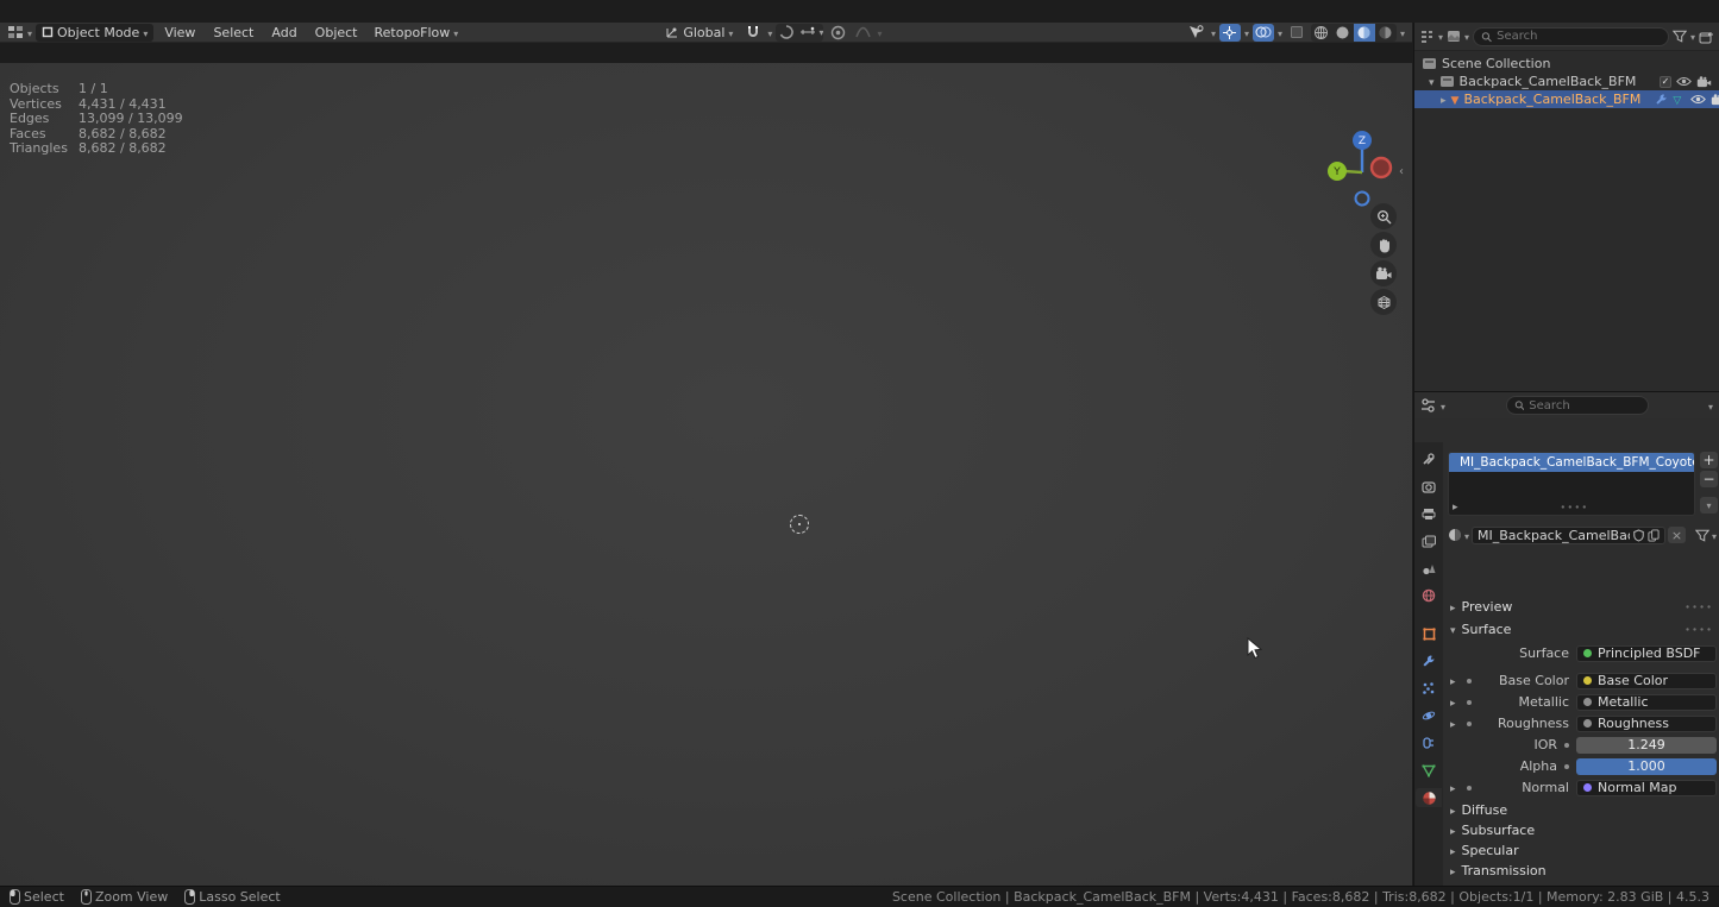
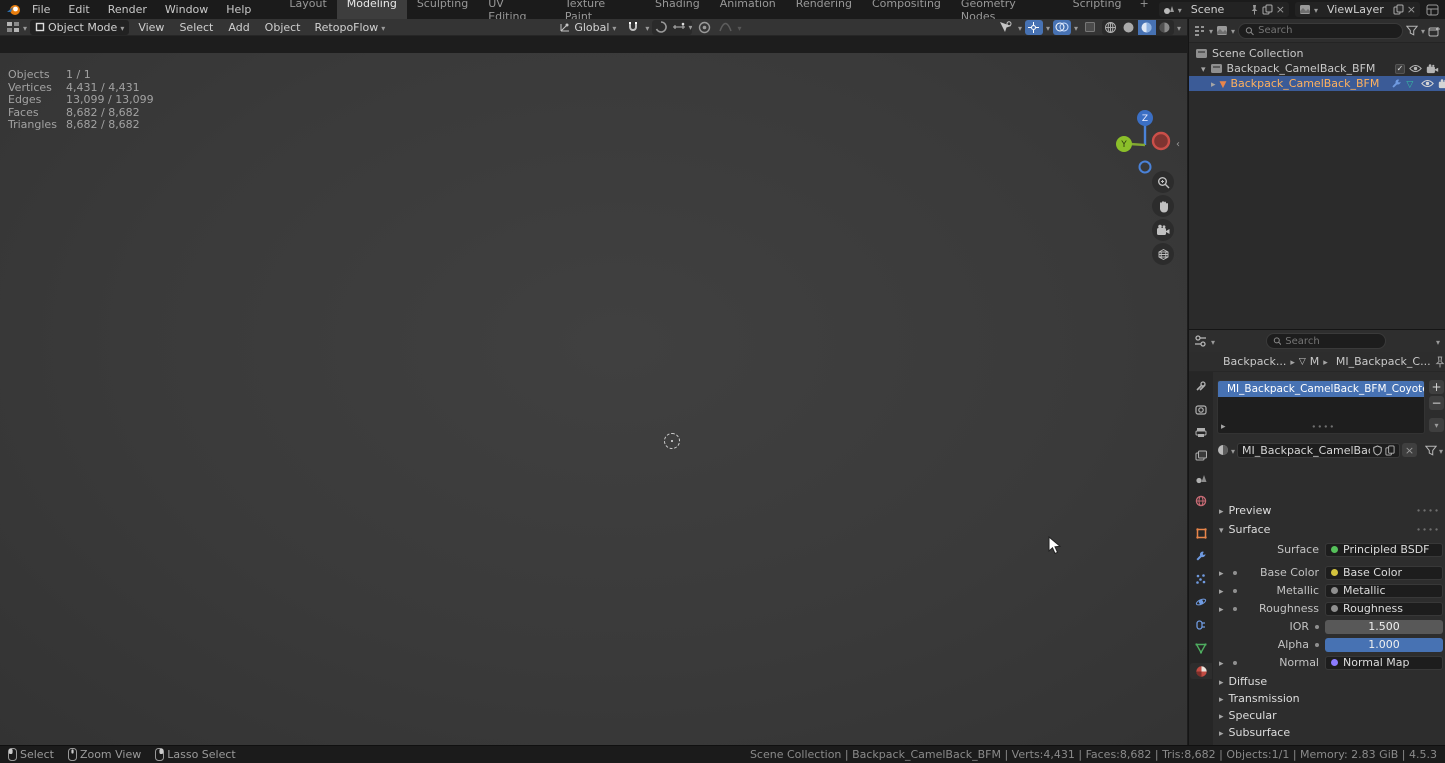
+ File
+ Edit
+ Render
+ Window
+ Help
+ Layout
+ Modeling
+ Sculpting
+ UV Editing
+ Texture Paint
+ Shading
+ Animation
+ Rendering
+ Compositing
+ Geometry Nodes
+ Scripting
+ +
+ Scene
+ ViewLayer
  Object Mode
  View
  Select
  Add
  Object
  RetopoFlow
  Global
  Objects
  1 / 1
  Vertices
  4,431 / 4,431
  Edges
  13,099 / 13,099
  Faces
  8,682 / 8,682
  Triangles
  8,682 / 8,682
  Z
  Y
  ‹
  Search
  Scene Collection
  Backpack_CamelBack_BFM
  Backpack_CamelBack_BFM
  Search
+ Backpack...
+ ▽
+ M
+ MI_Backpack_C...
  MI_Backpack_CamelBack_BFM_Coyot
  Preview
  Surface
  Surface
  Principled BSDF
  Base Color
  Base Color
  Metallic
  Metallic
  Roughness
  Roughness
  IOR
- 1.249
+ 1.500
  Alpha
  1.000
  Normal
  Normal Map
  Diffuse
- Subsurface
+ Transmission
  Specular
- Transmission
+ Subsurface
  Select
  Zoom View
  Lasso Select
  Scene Collection | Backpack_CamelBack_BFM | Verts:4,431 | Faces:8,682 | Tris:8,682 | Objects:1/1 | Memory: 2.83 GiB | 4.5.3
